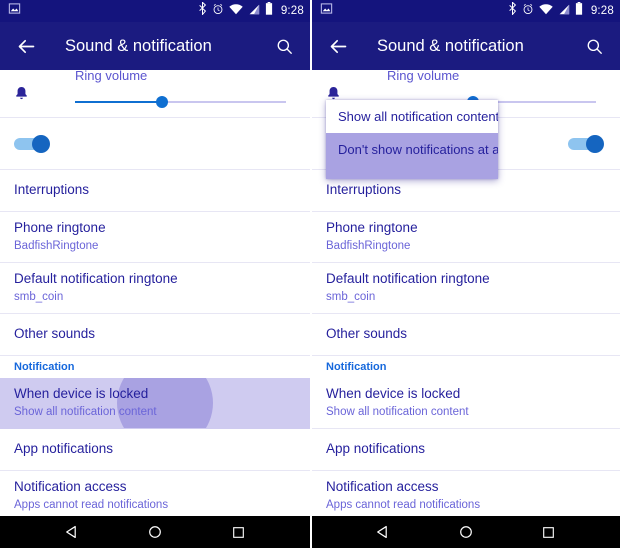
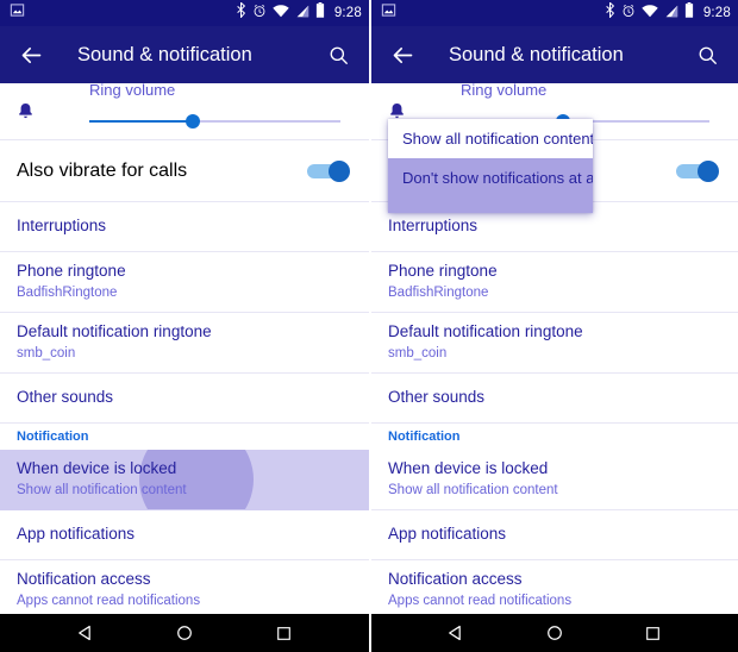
  9:28
  Sound & notification
  Ring volume
+ Also vibrate for calls
  Interruptions
  Phone ringtone
  BadfishRingtone
  Default notification ringtone
  smb_coin
  Other sounds
  Notification
  When device is locked
  Show all notification content
  App notifications
  Notification access
  Apps cannot read notifications
  9:28
  Sound & notification
  Ring volume
  Interruptions
  Phone ringtone
  BadfishRingtone
  Default notification ringtone
  smb_coin
  Other sounds
  Notification
  When device is locked
  Show all notification content
  App notifications
  Notification access
  Apps cannot read notifications
  Show all notification content
  Don't show notifications at a
